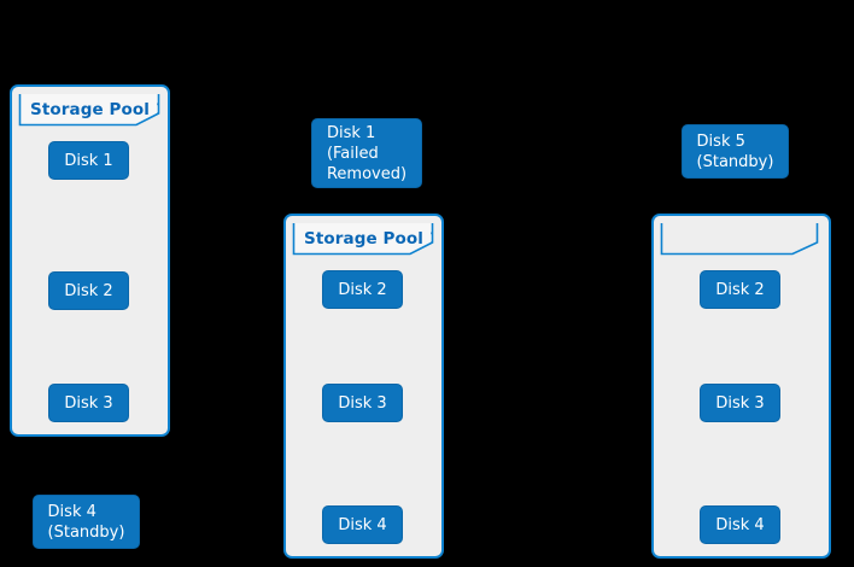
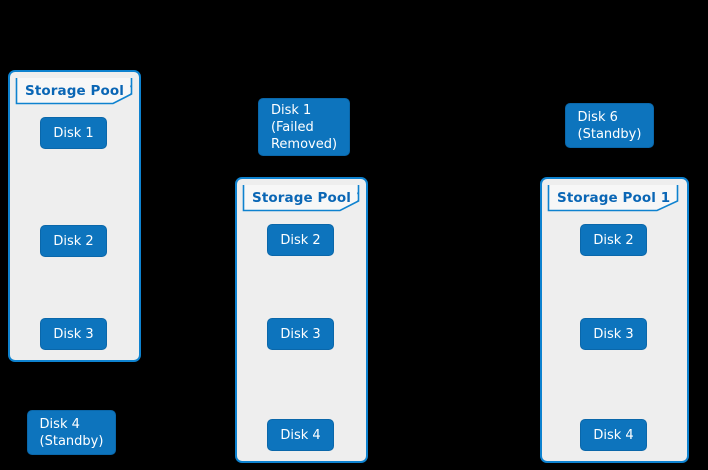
  Storage Pool
  Disk 1
  Disk 2
  Disk 3
  Disk 4
  (Standby)
  Storage Pool
  Disk 2
  Disk 3
  Disk 4
  Disk 1
  (Failed
  Removed)
+ Storage Pool 1
  Disk 2
  Disk 3
  Disk 4
- Disk 5
+ Disk 6
  (Standby)
